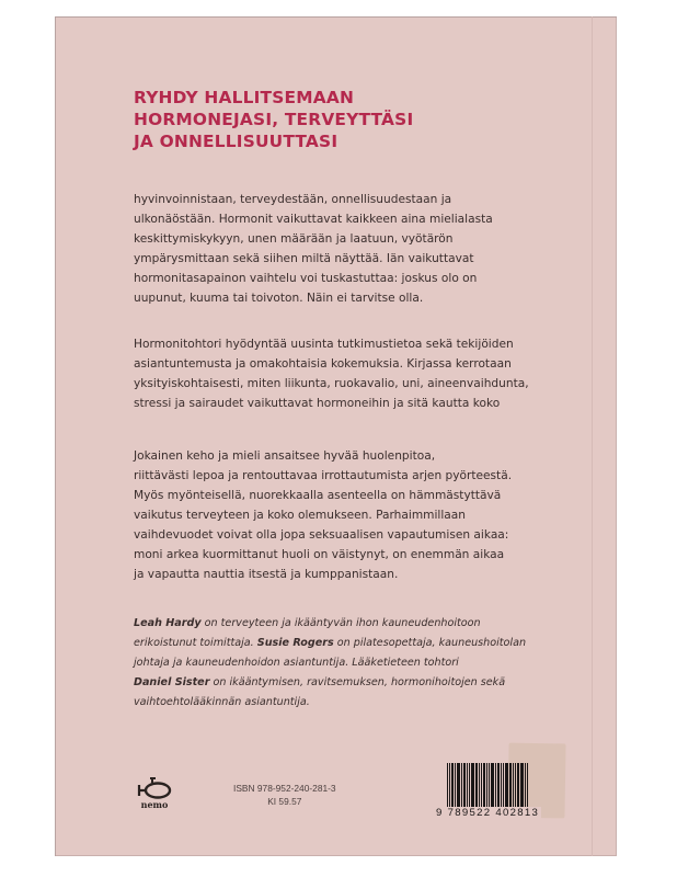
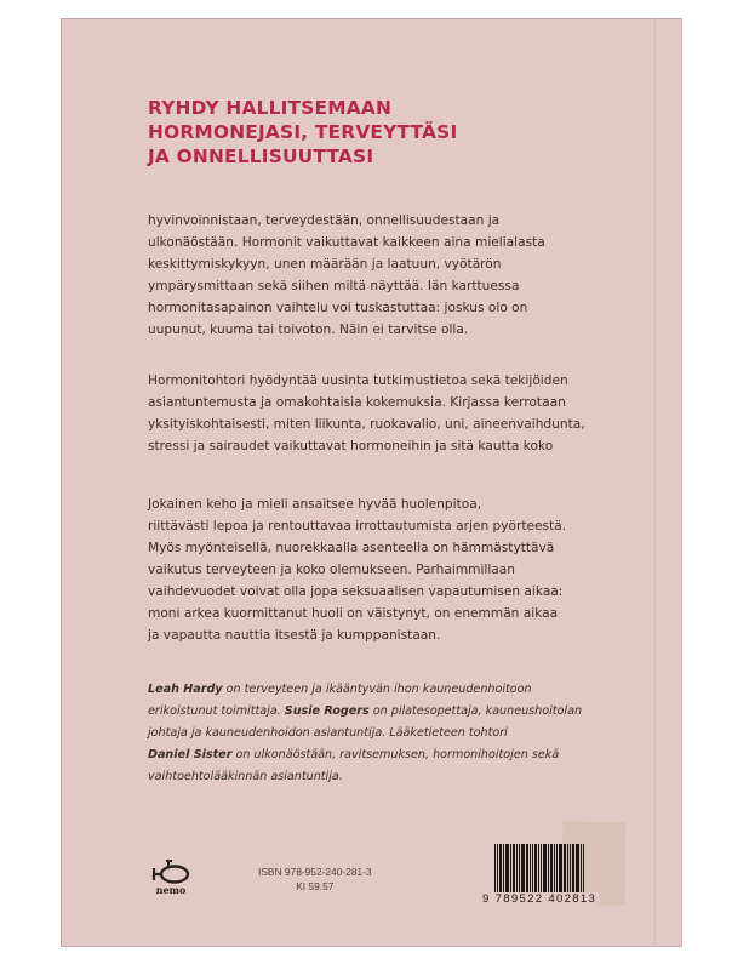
  RYHDY HALLITSEMAAN
  HORMONEJASI, TERVEYTTÄSI
  JA ONNELLISUUTTASI
  hyvinvoinnistaan, terveydestään, onnellisuudestaan ja
  ulkonäöstään. Hormonit vaikuttavat kaikkeen aina mielialasta
  keskittymiskykyyn, unen määrään ja laatuun, vyötärön
- ympärysmittaan sekä siihen miltä näyttää. Iän vaikuttavat
+ ympärysmittaan sekä siihen miltä näyttää. Iän karttuessa
  hormonitasapainon vaihtelu voi tuskastuttaa: joskus olo on
  uupunut, kuuma tai toivoton. Näin ei tarvitse olla.
  Hormonitohtori hyödyntää uusinta tutkimustietoa sekä tekijöiden
  asiantuntemusta ja omakohtaisia kokemuksia. Kirjassa kerrotaan
  yksityiskohtaisesti, miten liikunta, ruokavalio, uni, aineenvaihdunta,
  stressi ja sairaudet vaikuttavat hormoneihin ja sitä kautta koko
  Jokainen keho ja mieli ansaitsee hyvää huolenpitoa,
  riittävästi lepoa ja rentouttavaa irrottautumista arjen pyörteestä.
  Myös myönteisellä, nuorekkaalla asenteella on hämmästyttävä
  vaikutus terveyteen ja koko olemukseen. Parhaimmillaan
  vaihdevuodet voivat olla jopa seksuaalisen vapautumisen aikaa:
  moni arkea kuormittanut huoli on väistynyt, on enemmän aikaa
  ja vapautta nauttia itsestä ja kumppanistaan.
  Leah Hardy on terveyteen ja ikääntyvän ihon kauneudenhoitoon
  erikoistunut toimittaja. Susie Rogers on pilatesopettaja, kauneushoitolan
  johtaja ja kauneudenhoidon asiantuntija. Lääketieteen tohtori
- Daniel Sister on ikääntymisen, ravitsemuksen, hormonihoitojen sekä
+ Daniel Sister on ulkonäöstään, ravitsemuksen, hormonihoitojen sekä
  vaihtoehtolääkinnän asiantuntija.
  nemo
  ISBN 978-952-240-281-3
  KI 59.57
  9 789522 402813
